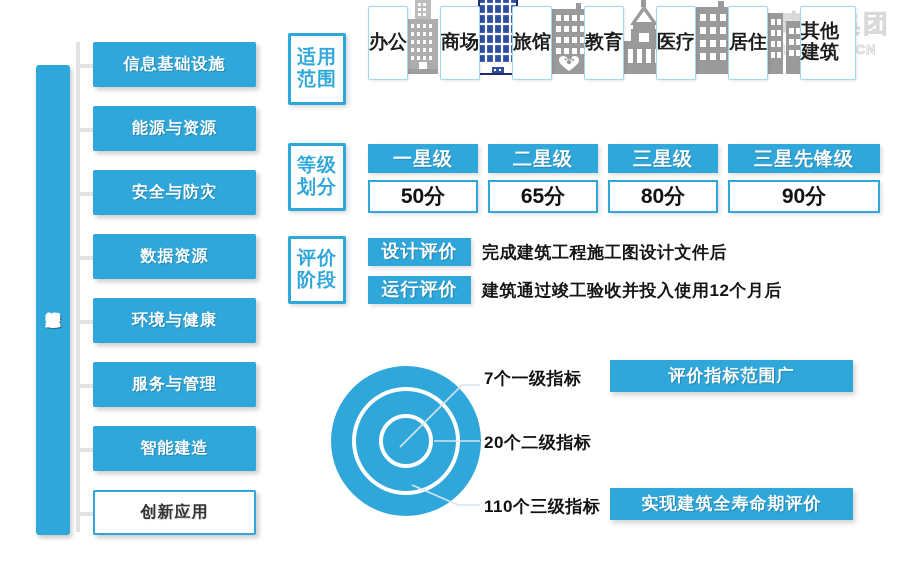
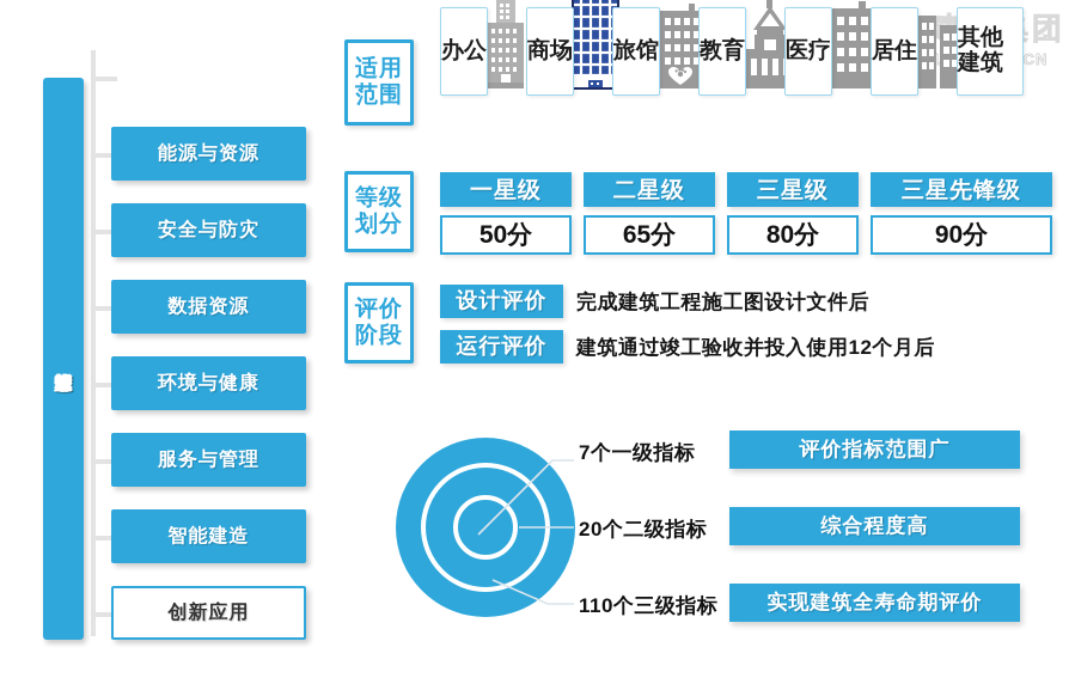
- 信息基础设施
  能源与资源
  安全与防灾
  数据资源
  环境与健康
  服务与管理
  智能建造
  创新应用
  适用范围
  办公
  商场
  旅馆
  教育
  医疗
  居住
  其他建筑
  等级划分
  一星级
  二星级
  三星级
  三星先锋级
  50分
  65分
  80分
  90分
  评价阶段
  设计评价
  完成建筑工程施工图设计文件后
  运行评价
  建筑通过竣工验收并投入使用12个月后
  7个一级指标
  20个二级指标
  110个三级指标
  评价指标范围广
+ 综合程度高
  实现建筑全寿命期评价
